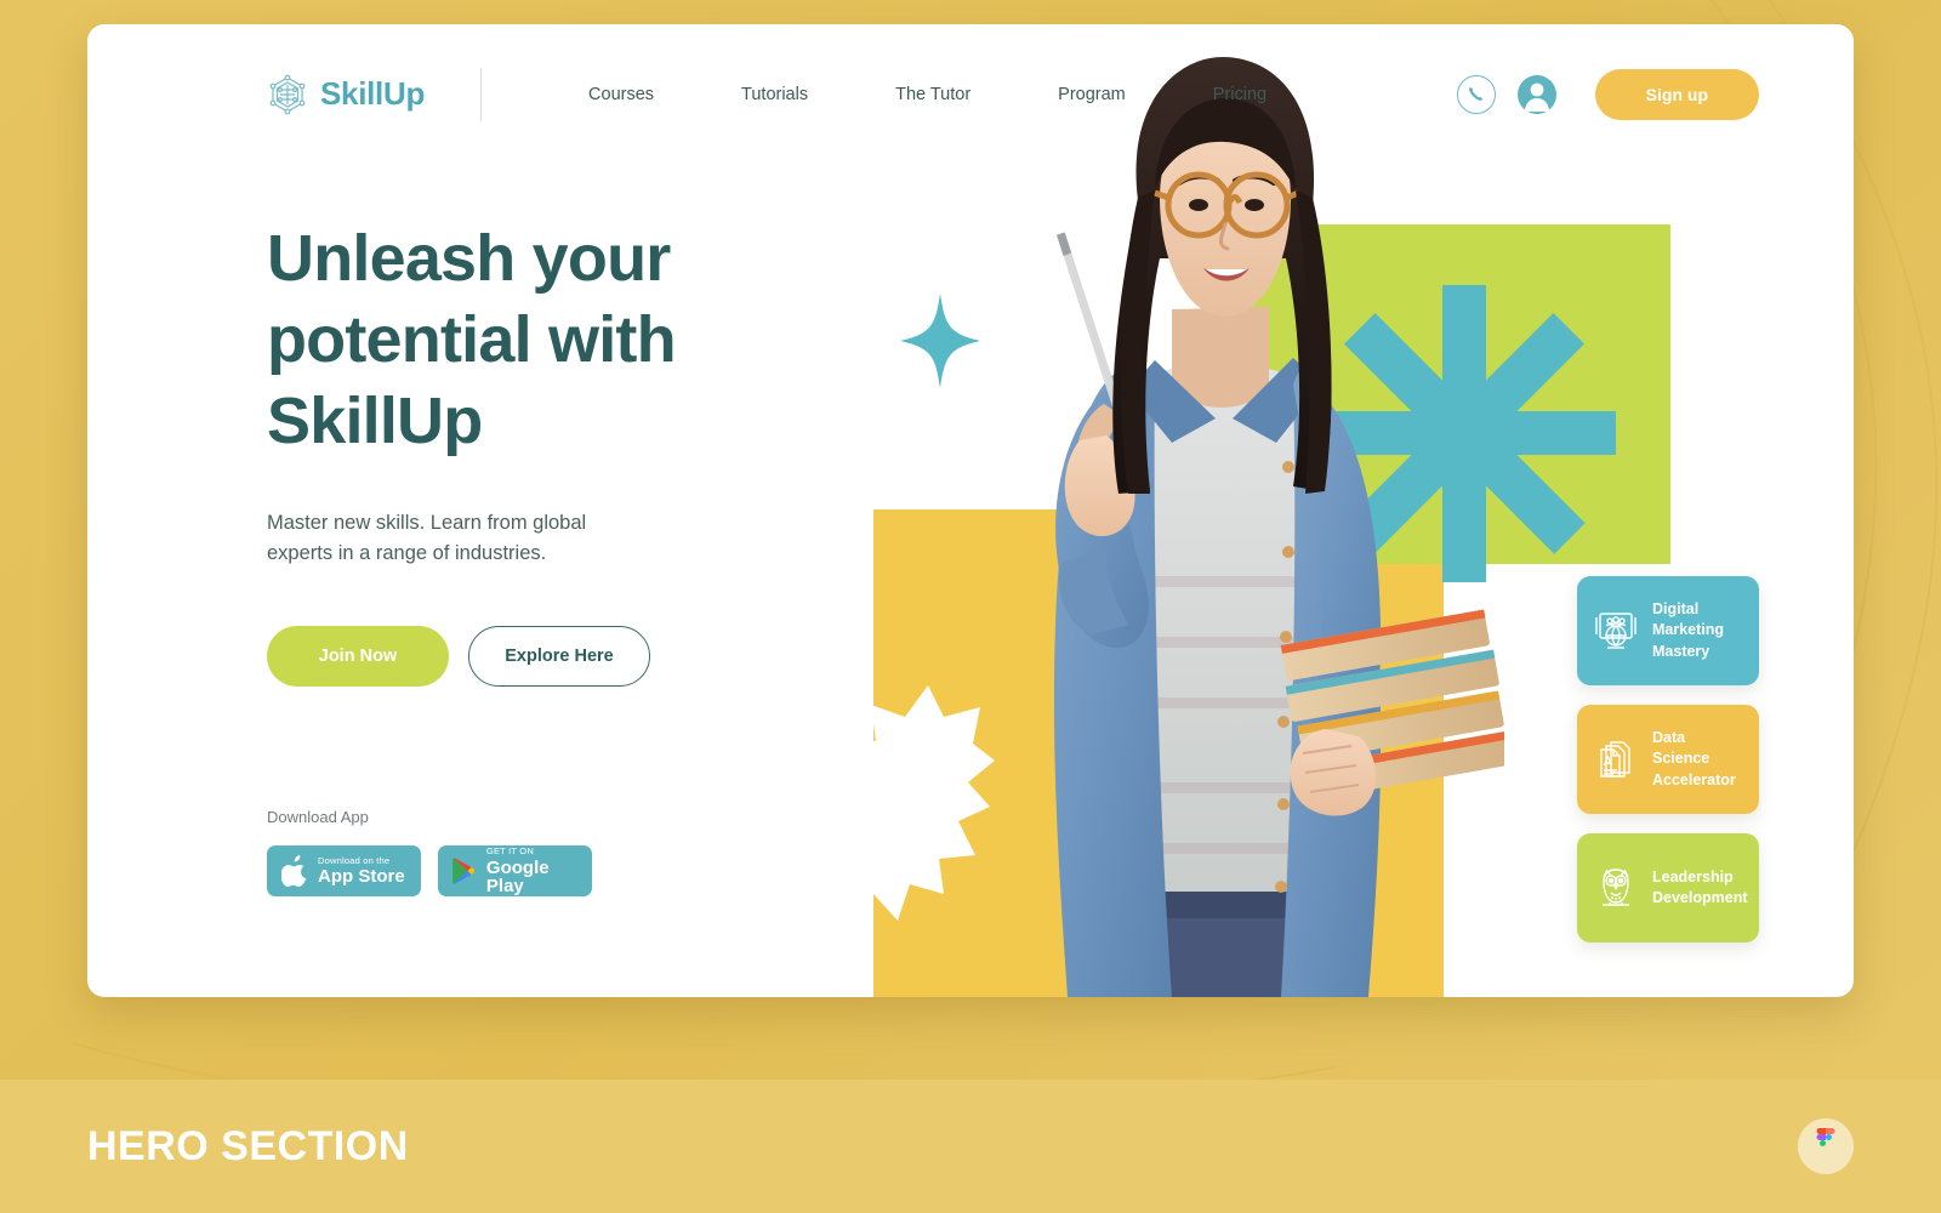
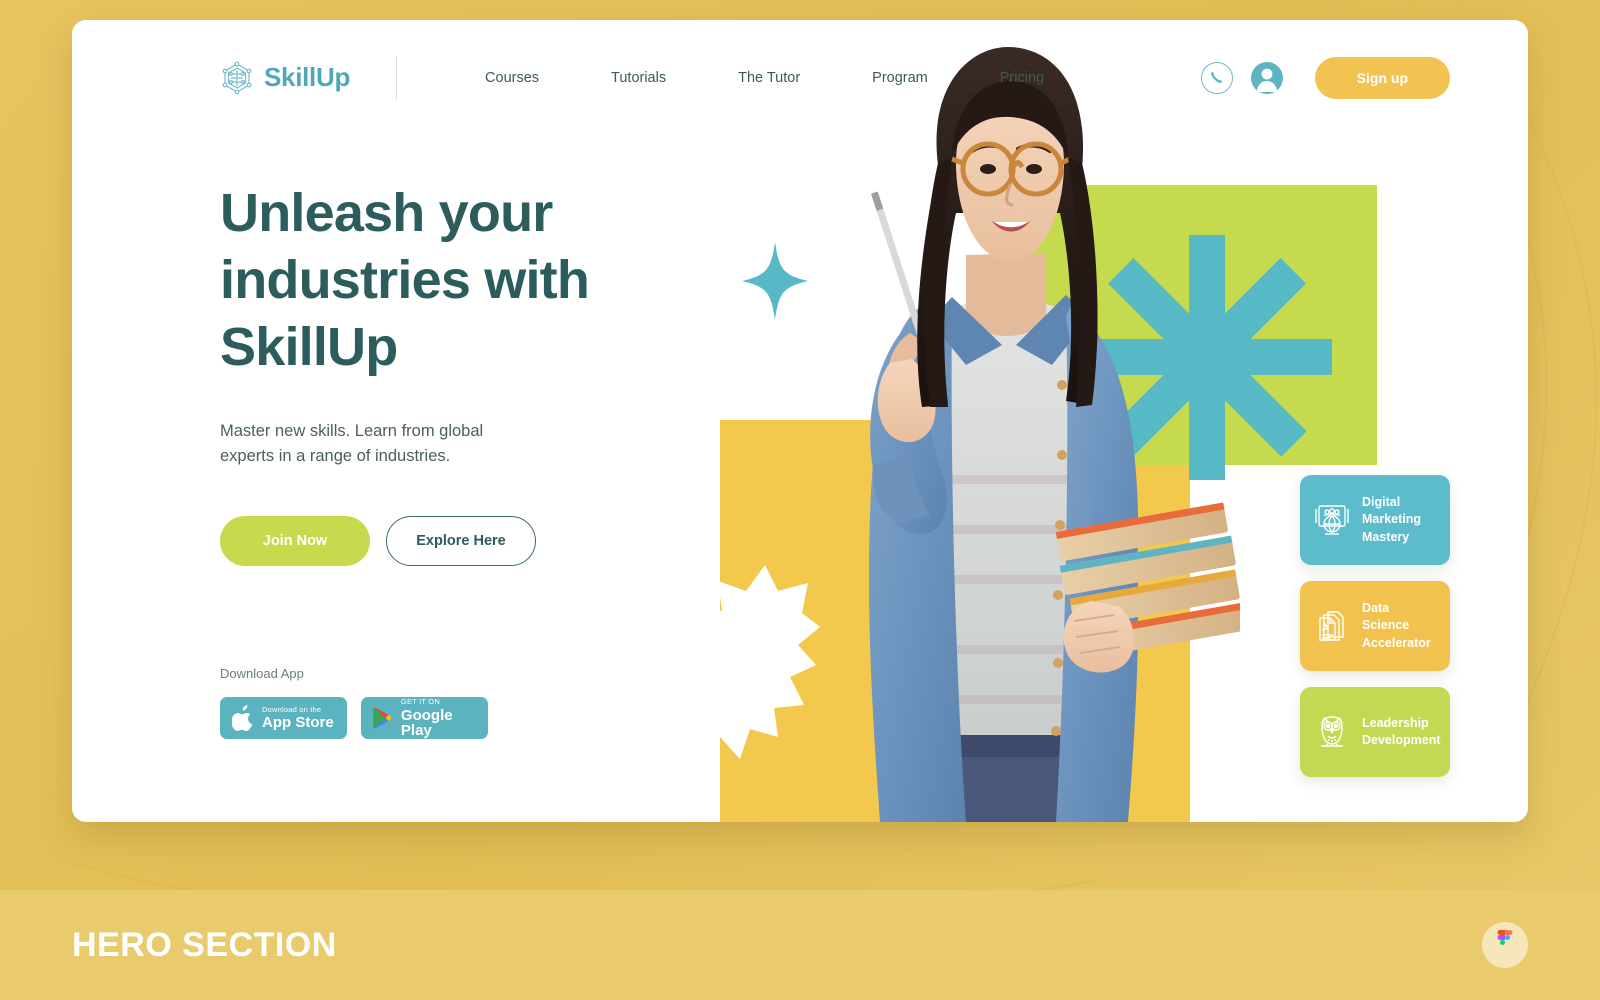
  SkillUp
  Courses
  Tutorials
  The Tutor
  Program
  Pricing
  Sign up
- Unleash your potential with SkillUp
+ Unleash your industries with SkillUp
  Master new skills. Learn from global experts in a range of industries.
  Join Now
  Explore Here
  Download App
  Download on the
  App Store
  GET IT ON
  Google Play
  Digital Marketing Mastery
  Data Science Accelerator
  Leadership Development
  HERO SECTION
